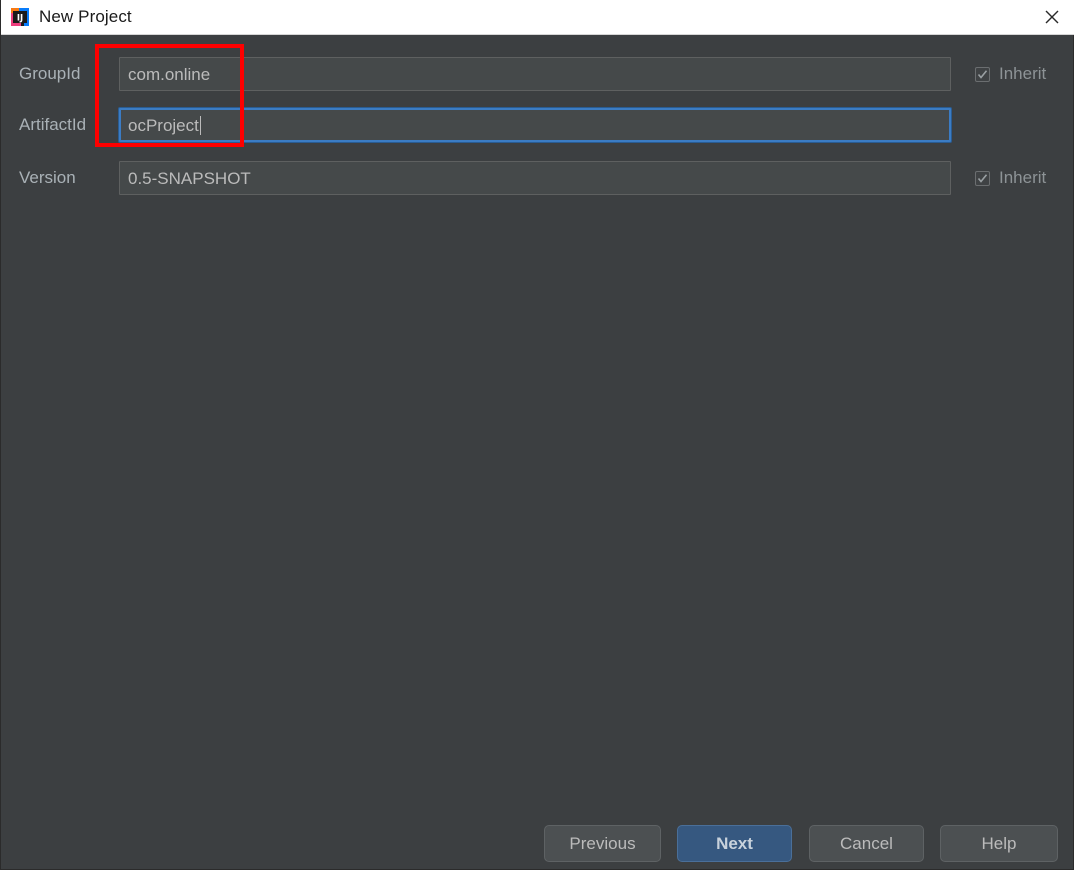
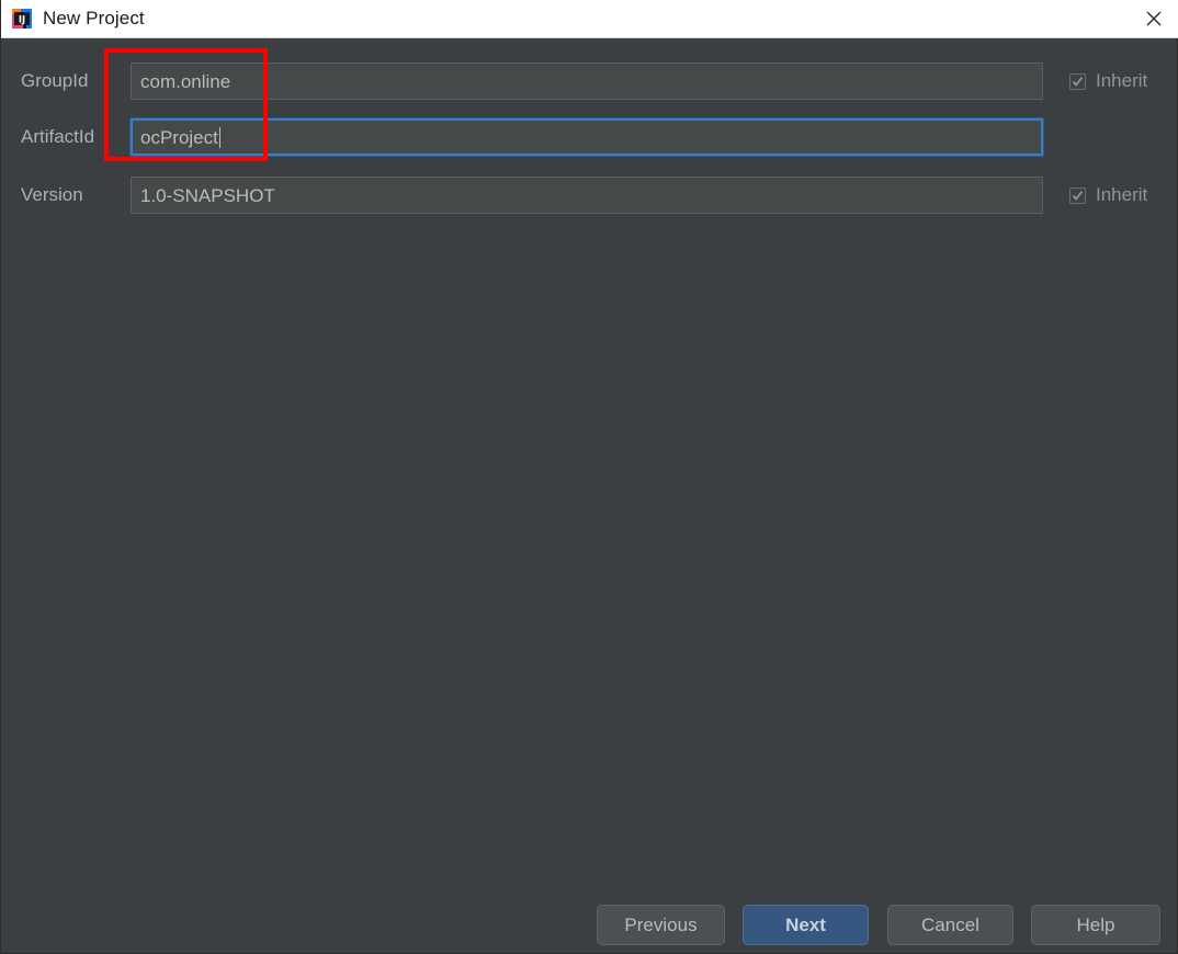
  IJ
  New Project
  GroupId
  com.online
  Inherit
  ArtifactId
  ocProject
  Version
- 0.5-SNAPSHOT
+ 1.0-SNAPSHOT
  Inherit
  Previous
  Next
  Cancel
  Help
